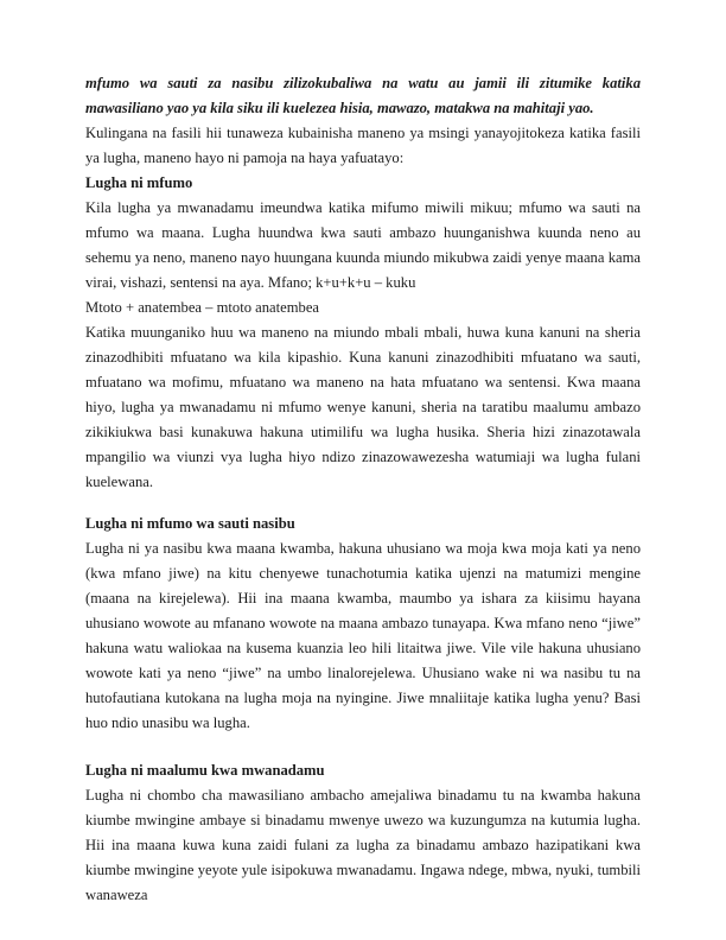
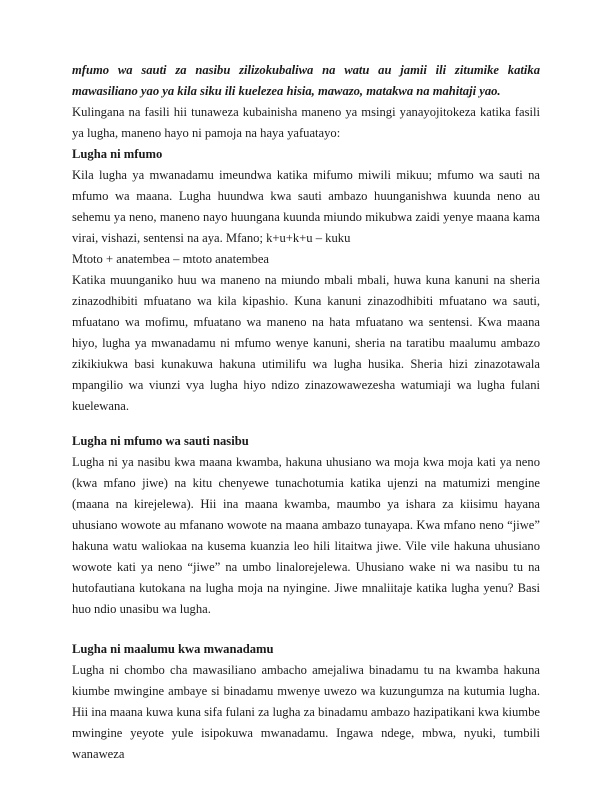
  mfumo wa sauti za nasibu zilizokubaliwa na watu au jamii ili zitumike katika mawasiliano yao ya kila siku ili kuelezea hisia, mawazo, matakwa na mahitaji yao.
  Kulingana na fasili hii tunaweza kubainisha maneno ya msingi yanayojitokeza katika fasili ya lugha, maneno hayo ni pamoja na haya yafuatayo:
  Lugha ni mfumo
  Kila lugha ya mwanadamu imeundwa katika mifumo miwili mikuu; mfumo wa sauti na mfumo wa maana. Lugha huundwa kwa sauti ambazo huunganishwa kuunda neno au sehemu ya neno, maneno nayo huungana kuunda miundo mikubwa zaidi yenye maana kama virai, vishazi, sentensi na aya. Mfano; k+u+k+u – kuku
  Mtoto + anatembea – mtoto anatembea
  Katika muunganiko huu wa maneno na miundo mbali mbali, huwa kuna kanuni na sheria zinazodhibiti mfuatano wa kila kipashio. Kuna kanuni zinazodhibiti mfuatano wa sauti, mfuatano wa mofimu, mfuatano wa maneno na hata mfuatano wa sentensi. Kwa maana hiyo, lugha ya mwanadamu ni mfumo wenye kanuni, sheria na taratibu maalumu ambazo zikikiukwa basi kunakuwa hakuna utimilifu wa lugha husika. Sheria hizi zinazotawala mpangilio wa viunzi vya lugha hiyo ndizo zinazowawezesha watumiaji wa lugha fulani kuelewana.
  Lugha ni mfumo wa sauti nasibu
  Lugha ni ya nasibu kwa maana kwamba, hakuna uhusiano wa moja kwa moja kati ya neno (kwa mfano jiwe) na kitu chenyewe tunachotumia katika ujenzi na matumizi mengine (maana na kirejelewa). Hii ina maana kwamba, maumbo ya ishara za kiisimu hayana uhusiano wowote au mfanano wowote na maana ambazo tunayapa. Kwa mfano neno “jiwe” hakuna watu waliokaa na kusema kuanzia leo hili litaitwa jiwe. Vile vile hakuna uhusiano wowote kati ya neno “jiwe” na umbo linalorejelewa. Uhusiano wake ni wa nasibu tu na hutofautiana kutokana na lugha moja na nyingine. Jiwe mnaliitaje katika lugha yenu? Basi huo ndio unasibu wa lugha.
  Lugha ni maalumu kwa mwanadamu
- Lugha ni chombo cha mawasiliano ambacho amejaliwa binadamu tu na kwamba hakuna kiumbe mwingine ambaye si binadamu mwenye uwezo wa kuzungumza na kutumia lugha. Hii ina maana kuwa kuna zaidi fulani za lugha za binadamu ambazo hazipatikani kwa kiumbe mwingine yeyote yule isipokuwa mwanadamu. Ingawa ndege, mbwa, nyuki, tumbili wanaweza
+ Lugha ni chombo cha mawasiliano ambacho amejaliwa binadamu tu na kwamba hakuna kiumbe mwingine ambaye si binadamu mwenye uwezo wa kuzungumza na kutumia lugha. Hii ina maana kuwa kuna sifa fulani za lugha za binadamu ambazo hazipatikani kwa kiumbe mwingine yeyote yule isipokuwa mwanadamu. Ingawa ndege, mbwa, nyuki, tumbili wanaweza
